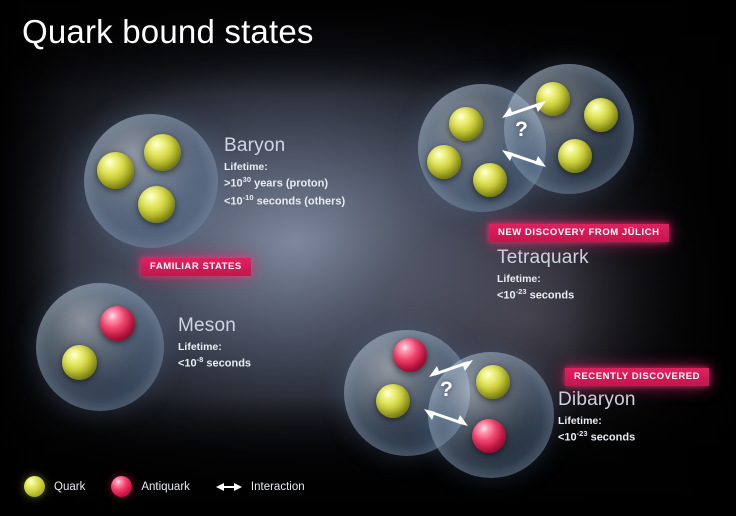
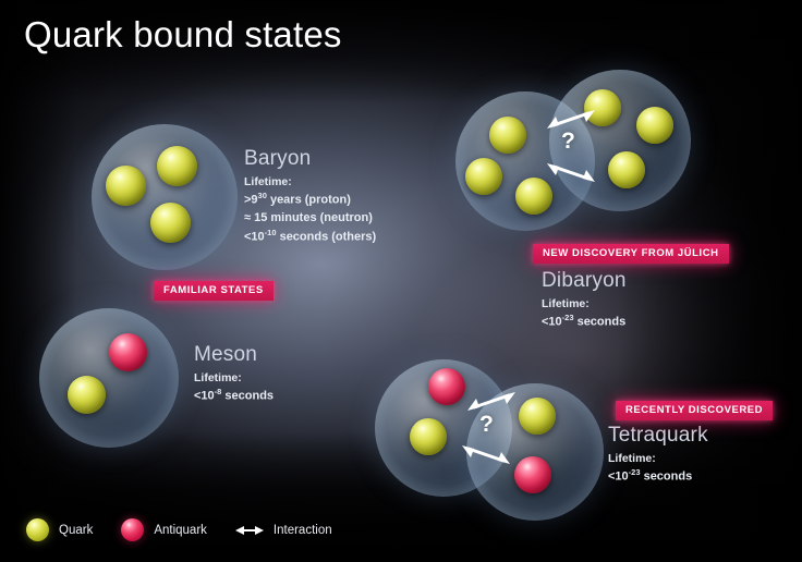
  Quark bound states
  Baryon
  Lifetime:
- >1030 years (proton)
+ >930 years (proton)
+ ≈ 15 minutes (neutron)
  <10-10 seconds (others)
  FAMILIAR STATES
  Meson
  Lifetime:
  <10-8 seconds
  ?
  NEW DISCOVERY FROM JÜLICH
- Tetraquark
+ Dibaryon
  Lifetime:
  <10-23 seconds
  ?
  RECENTLY DISCOVERED
- Dibaryon
+ Tetraquark
  Lifetime:
  <10-23 seconds
  Quark
  Antiquark
  Interaction
